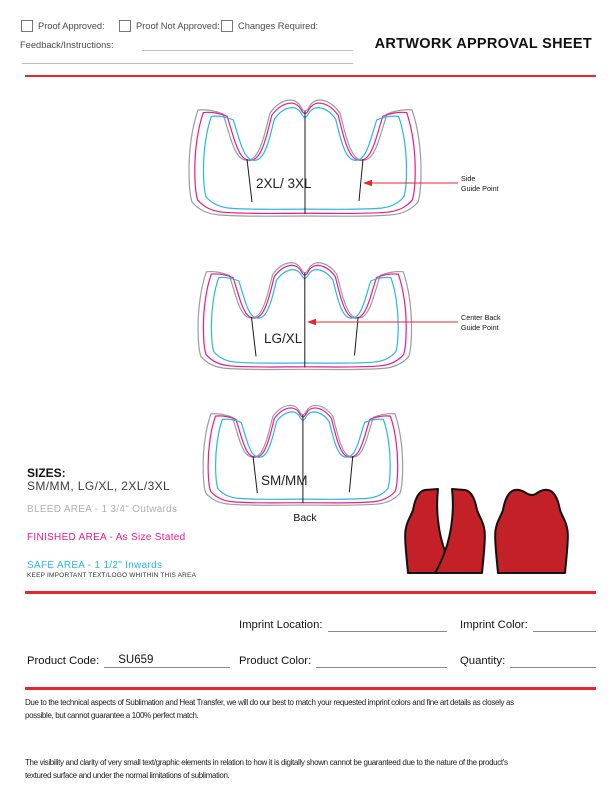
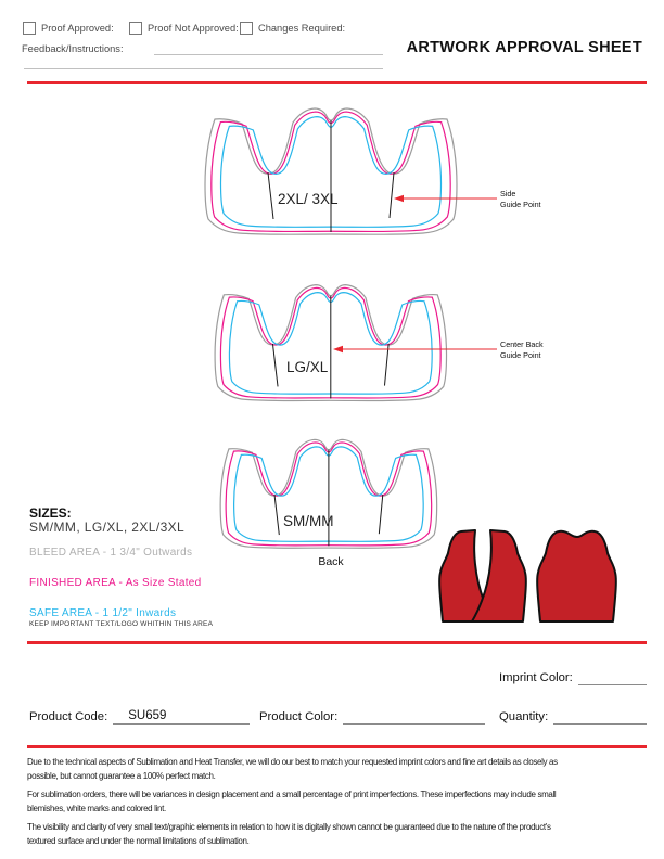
  Proof Approved:
  Proof Not Approved:
  Changes Required:
  Feedback/Instructions:
  ARTWORK APPROVAL SHEET
  2XL/ 3XL
  LG/XL
  SM/MM
  Back
  Side
  Guide Point
  Center Back
  Guide Point
  SIZES:
  SM/MM, LG/XL, 2XL/3XL
  BLEED AREA - 1 3/4" Outwards
  FINISHED AREA - As Size Stated
  SAFE AREA - 1 1/2" Inwards
- Imprint Location:
  Imprint Color:
  Product Code:
  SU659
  Product Color:
  Quantity:
  Due to the technical aspects of Sublimation and Heat Transfer, we will do our best to match your requested imprint colors and fine art details as closely as possible, but cannot guarantee a 100% perfect match.
+ For sublimation orders, there will be variances in design placement and a small percentage of print imperfections. These imperfections may include small blemishes, white marks and colored lint.
  The visibility and clarity of very small text/graphic elements in relation to how it is digitally shown cannot be guaranteed due to the nature of the product's textured surface and under the normal limitations of sublimation.
